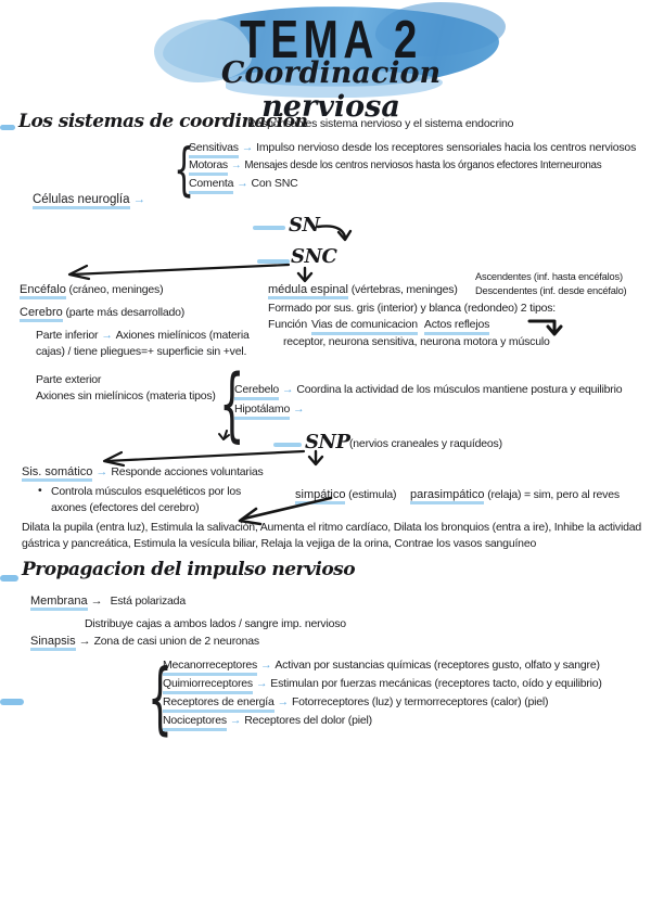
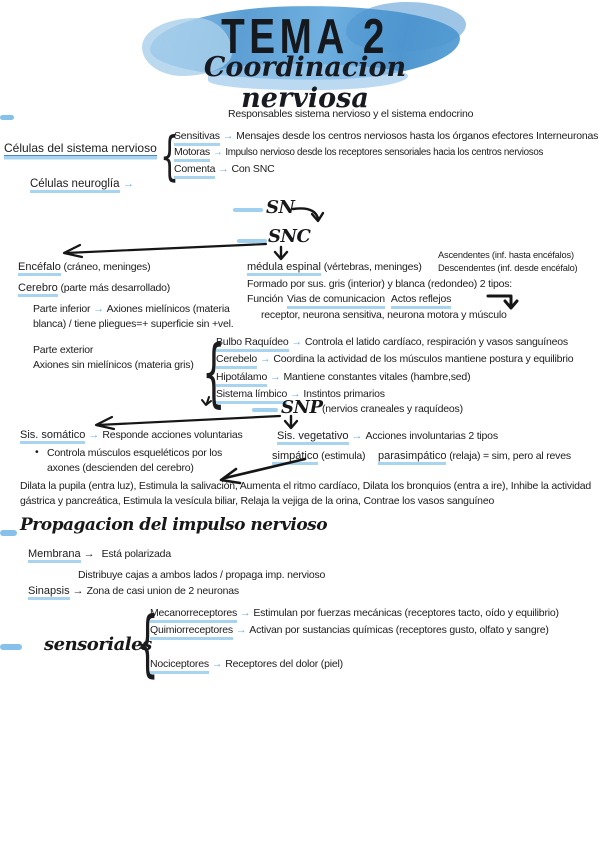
  TEMA 2
  Coordinacion nerviosa
- Los sistemas de coordinacion
  Responsables sistema nervioso y el sistema endocrino
+ Células del sistema nervioso
  Sensitivas
- Impulso nervioso desde los receptores sensoriales hacia los centros nerviosos
+ Mensajes desde los centros nerviosos hasta los órganos efectores Interneuronas
  Motoras
- Mensajes desde los centros nerviosos hasta los órganos efectores Interneuronas
+ Impulso nervioso desde los receptores sensoriales hacia los centros nerviosos
  Comenta
  Con SNC
  Células neuroglía
  SN
  SNC
  Encéfalo (cráneo, meninges)
  Cerebro (parte más desarrollado)
- Parte inferior Axiones mielínicos (materia cajas) / tiene pliegues=+ superficie sin +vel.
+ Parte inferior Axiones mielínicos (materia blanca) / tiene pliegues=+ superficie sin +vel.
  Parte exterior
- Axiones sin mielínicos (materia tipos)
+ Axiones sin mielínicos (materia gris)
  médula espinal (vértebras, meninges)
  Ascendentes (inf. hasta encéfalos)
  Descendentes (inf. desde encéfalo)
  Formado por sus. gris (interior) y blanca (redondeo) 2 tipos:
  Función
  Vias de comunicacion
  Actos reflejos
  receptor, neurona sensitiva, neurona motora y músculo
+ Bulbo Raquídeo
+ Controla el latido cardíaco, respiración y vasos sanguíneos
  Cerebelo
  Coordina la actividad de los músculos mantiene postura y equilibrio
  Hipotálamo
+ Mantiene constantes vitales (hambre,sed)
+ Sistema límbico
+ Instintos primarios
  SNP
  (nervios craneales y raquídeos)
  Sis. somático
  Responde acciones voluntarias
- Controla músculos esqueléticos por los axones (efectores del cerebro)
+ Controla músculos esqueléticos por los axones (descienden del cerebro)
+ Sis. vegetativo
+ Acciones involuntarias 2 tipos
  simpático (estimula)
  parasimpático (relaja) = sim, pero al reves
  Dilata la pupila (entra luz), Estimula la salivación, Aumenta el ritmo cardíaco, Dilata los bronquios (entra a ire), Inhibe la actividad gástrica y pancreática, Estimula la vesícula biliar, Relaja la vejiga de la orina, Contrae los vasos sanguíneo
  Propagacion del impulso nervioso
  Membrana
  Está polarizada
- Distribuye cajas a ambos lados / sangre imp. nervioso
+ Distribuye cajas a ambos lados / propaga imp. nervioso
  Sinapsis
  Zona de casi union de 2 neuronas
+ sensoriales
  Mecanorreceptores
- Activan por sustancias químicas (receptores gusto, olfato y sangre)
+ Estimulan por fuerzas mecánicas (receptores tacto, oído y equilibrio)
  Quimiorreceptores
- Estimulan por fuerzas mecánicas (receptores tacto, oído y equilibrio)
+ Activan por sustancias químicas (receptores gusto, olfato y sangre)
- Receptores de energía
- Fotorreceptores (luz) y termorreceptores (calor) (piel)
  Nociceptores
  Receptores del dolor (piel)
